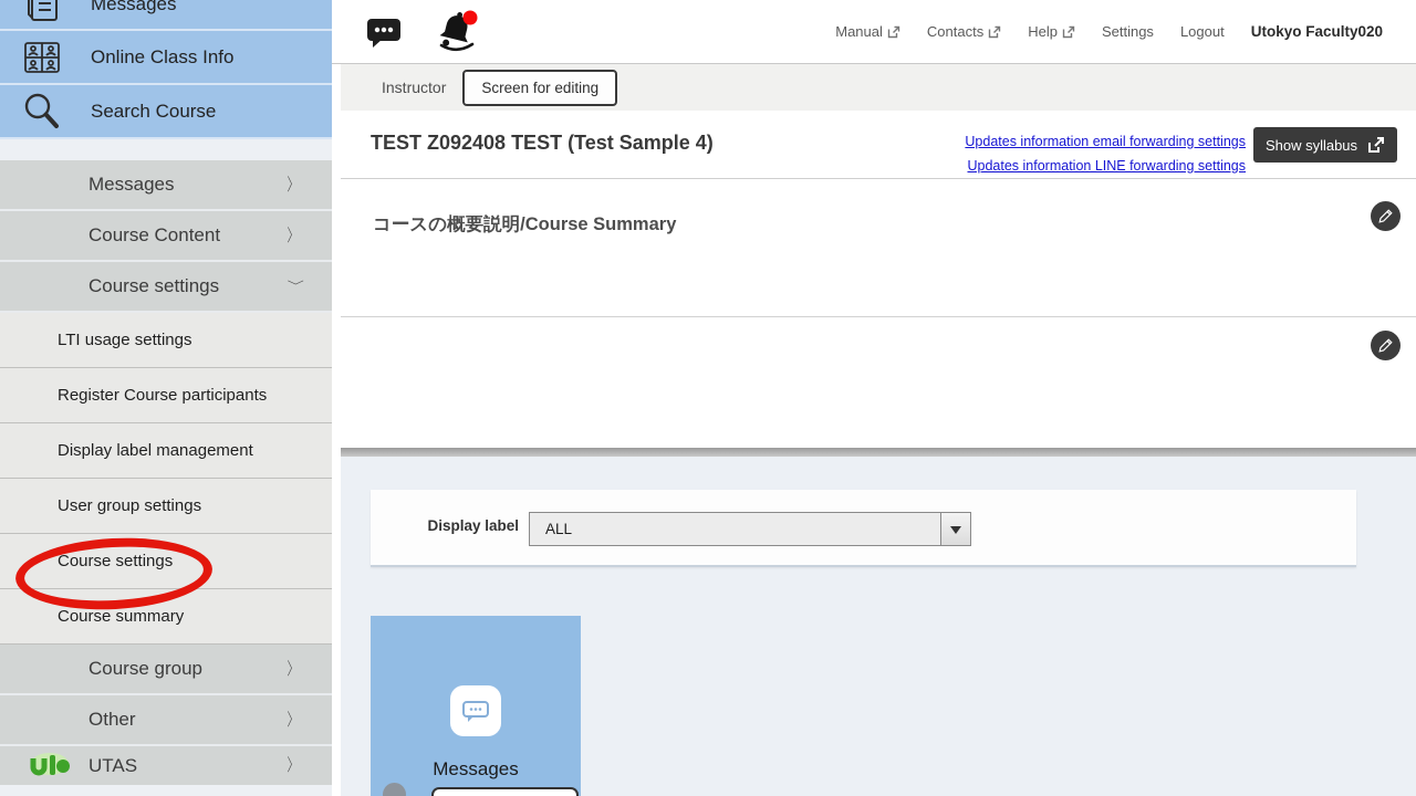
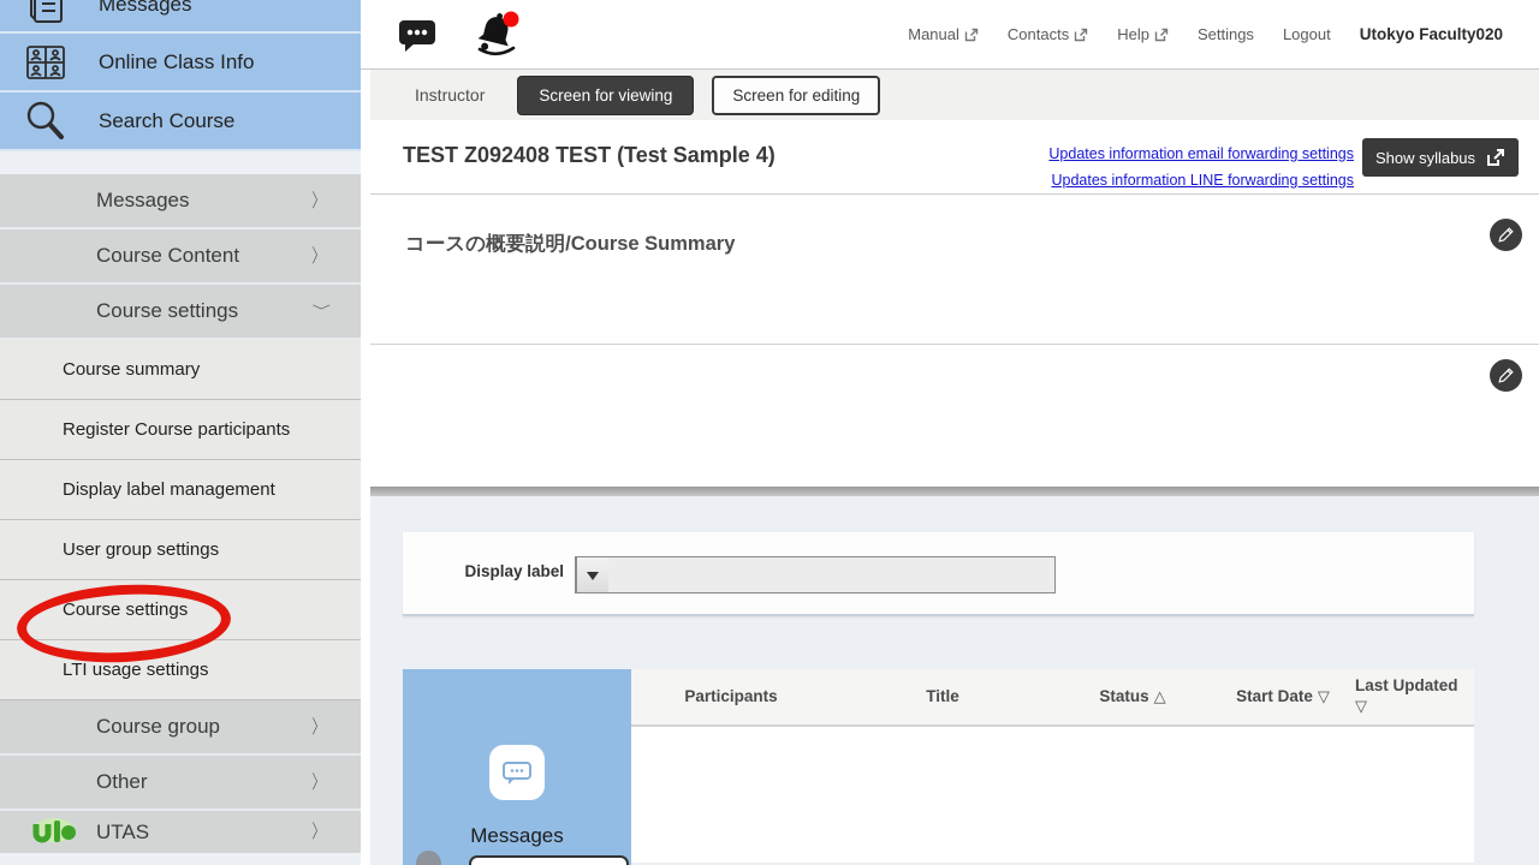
  Messages
  Online Class Info
  Search Course
  Messages
  〉
  Course Content
  〉
  Course settings
- LTI usage settings
+ Course summary
  Register Course participants
  Display label management
  User group settings
  Course settings
- Course summary
+ LTI usage settings
  Course group
  〉
  Other
  〉
  UTAS
  〉
  Manual
  Contacts
  Help
  Settings
  Logout
  Utokyo Faculty020
  Instructor
+ Screen for viewing
  Screen for editing
  TEST Z092408 TEST (Test Sample 4)
  Updates information email forwarding settings
  Updates information LINE forwarding settings
  Show syllabus
  コースの概要説明/Course Summary
  Display label
- ALL
  Messages
+ Participants
+ Title
+ Status △
+ Start Date ▽
+ Last Updated
+ ▽
